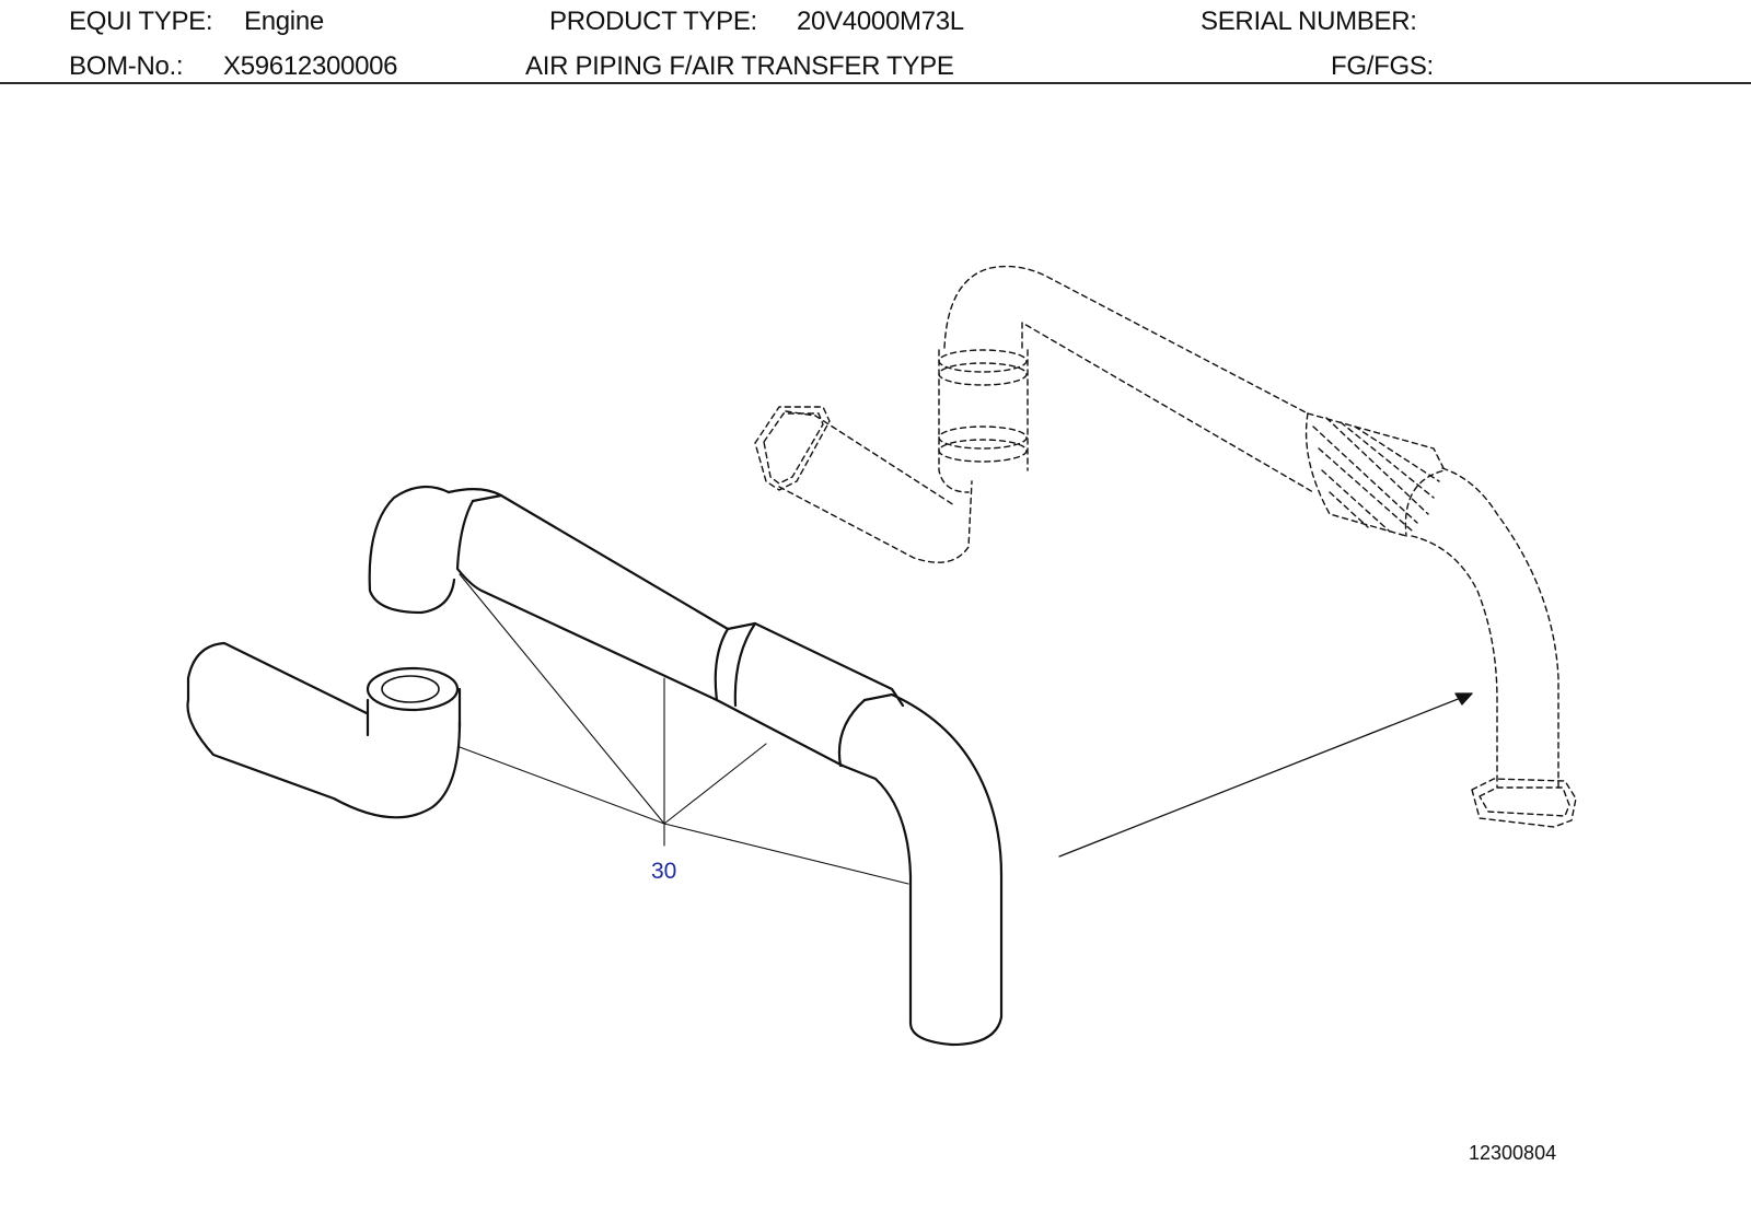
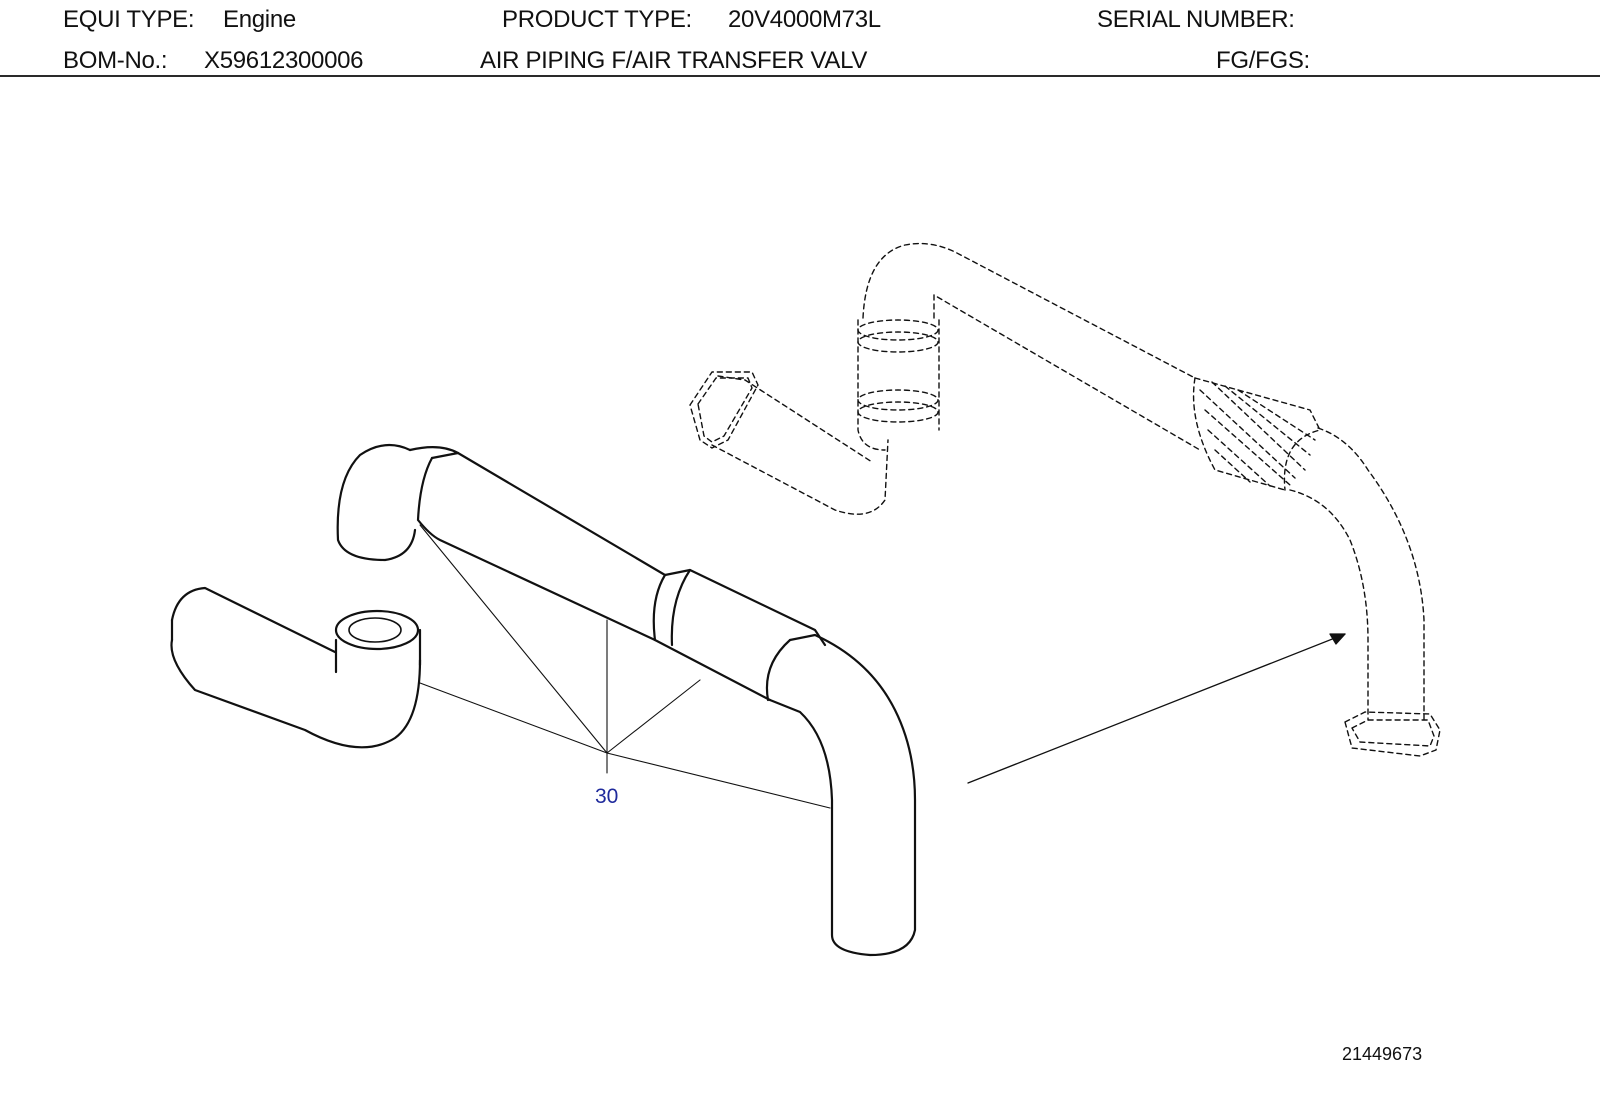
  EQUI TYPE:
  Engine
  PRODUCT TYPE:
  20V4000M73L
  SERIAL NUMBER:
  BOM-No.:
  X59612300006
- AIR PIPING F/AIR TRANSFER TYPE
+ AIR PIPING F/AIR TRANSFER VALV
  FG/FGS:
  30
- 12300804
+ 21449673
